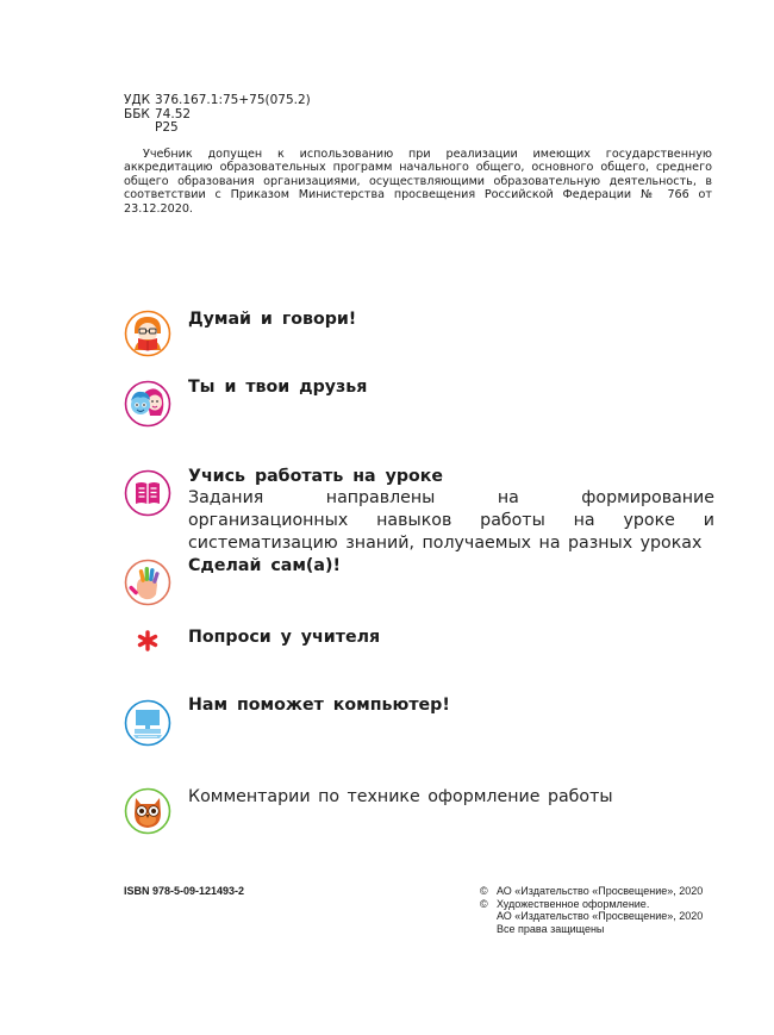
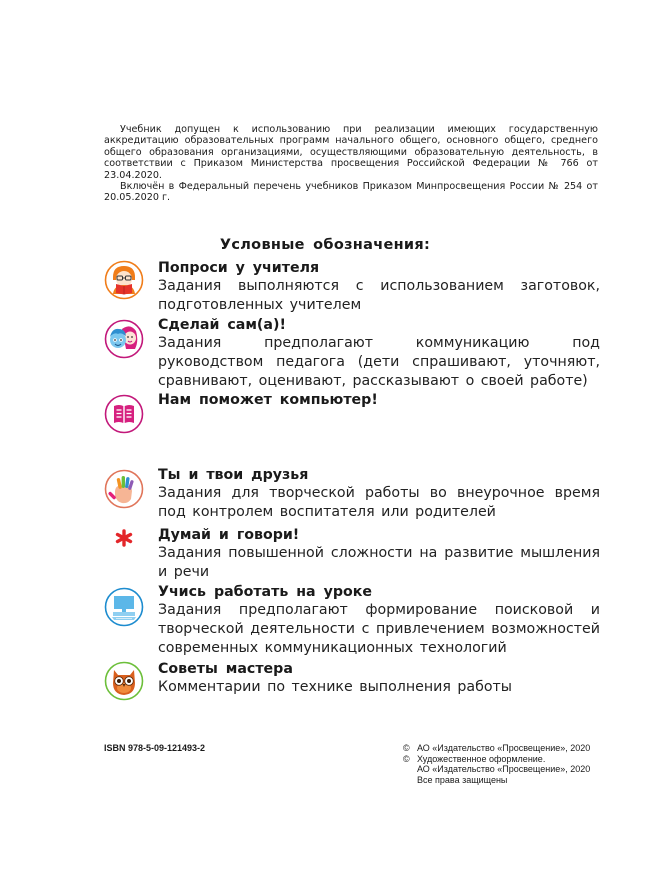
- УДК
- 376.167.1:75+75(075.2)
- ББК
- 74.52
- Р25
- Учебник допущен к использованию при реализации имеющих государственную аккредитацию образовательных программ начального общего, основного общего, среднего общего образования организациями, осуществляющими образовательную деятельность, в соответствии с Приказом Министерства просвещения Российской Федерации № 766 от 23.12.2020.
+ Учебник допущен к использованию при реализации имеющих государственную аккредитацию образовательных программ начального общего, основного общего, среднего общего образования организациями, осуществляющими образовательную деятельность, в соответствии с Приказом Министерства просвещения Российской Федерации № 766 от 23.04.2020.
+ Включён в Федеральный перечень учебников Приказом Минпросвещения России № 254 от 20.05.2020 г.
+ Условные обозначения:
- Думай и говори!
+ Попроси у учителя
+ Задания выполняются с использованием заготовок, подготовленных учителем
- Ты и твои друзья
+ Сделай сам(а)!
+ Задания предполагают коммуникацию под руководством педагога (дети спрашивают, уточняют, сравнивают, оценивают, рассказывают о своей работе)
- Учись работать на уроке
+ Нам поможет компьютер!
- Задания направлены на формирование организационных навыков работы на уроке и систематизацию знаний, получаемых на разных уроках
- Сделай сам(а)!
+ Ты и твои друзья
+ Задания для творческой работы во внеурочное время под контролем воспитателя или родителей
- Попроси у учителя
+ Думай и говори!
+ Задания повышенной сложности на развитие мышления и речи
- Нам поможет компьютер!
+ Учись работать на уроке
+ Задания предполагают формирование поисковой и творческой деятельности с привлечением возможностей современных коммуникационных технологий
+ Советы мастера
- Комментарии по технике оформление работы
+ Комментарии по технике выполнения работы
  ISBN 978-5-09-121493-2
  ©
  АО «Издательство «Просвещение», 2020
  ©
  Художественное оформление.
  АО «Издательство «Просвещение», 2020
  Все права защищены
